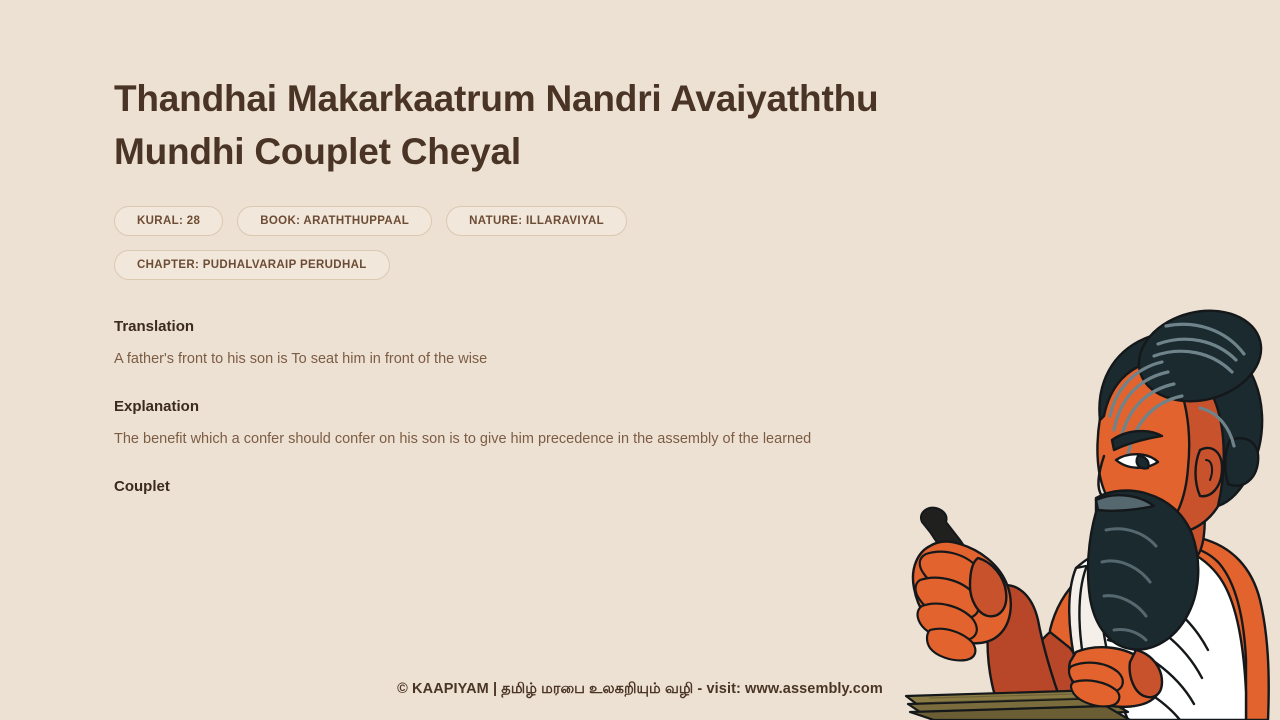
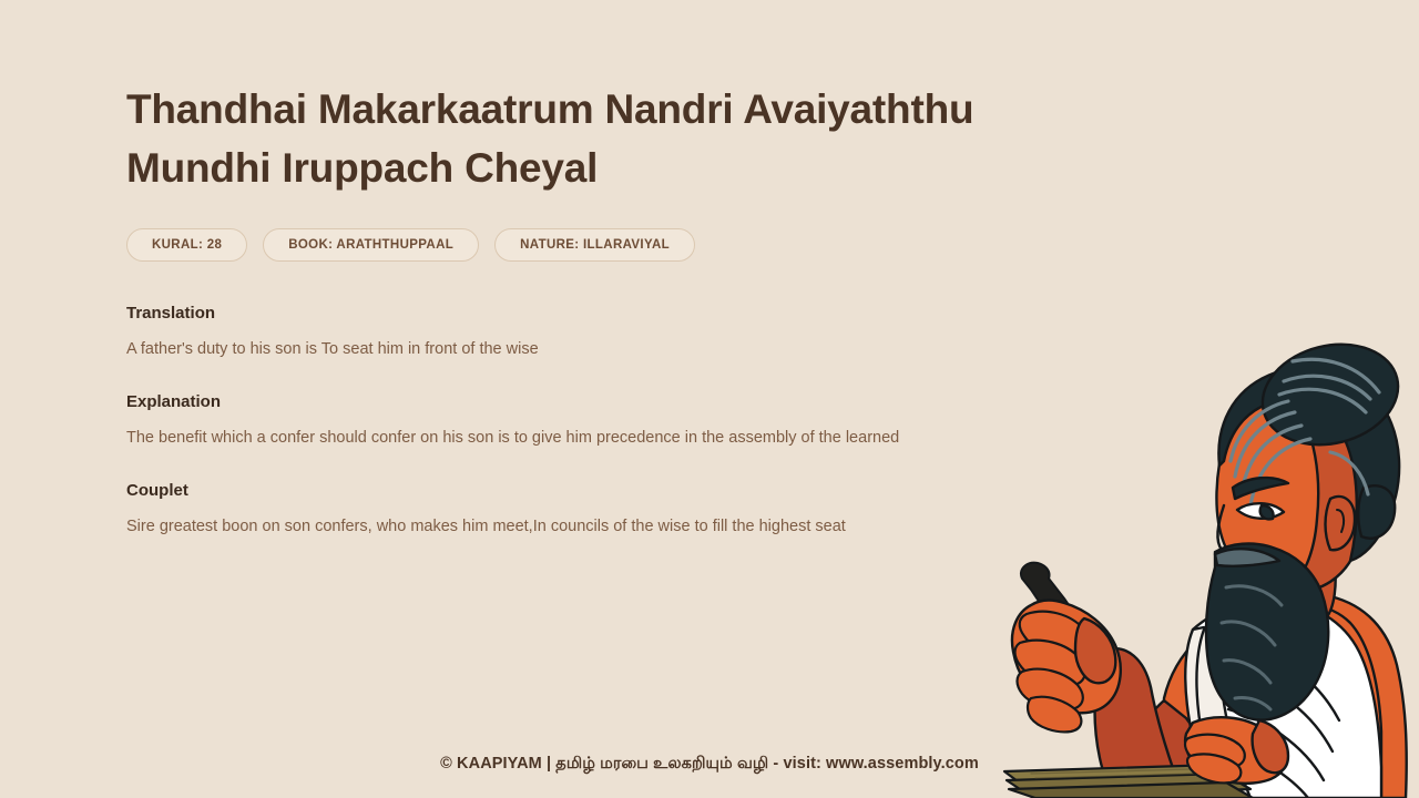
- Thandhai Makarkaatrum Nandri Avaiyaththu Mundhi Couplet Cheyal
+ Thandhai Makarkaatrum Nandri Avaiyaththu Mundhi Iruppach Cheyal
  KURAL: 28
  BOOK: ARATHTHUPPAAL
  NATURE: ILLARAVIYAL
- CHAPTER: PUDHALVARAIP PERUDHAL
  Translation
- A father's front to his son is To seat him in front of the wise
+ A father's duty to his son is To seat him in front of the wise
  Explanation
  The benefit which a confer should confer on his son is to give him precedence in the assembly of the learned
  Couplet
+ Sire greatest boon on son confers, who makes him meet,In councils of the wise to fill the highest seat
  © KAAPIYAM | தமிழ் மரபை உலகறியும் வழி - visit: www.assembly.com
